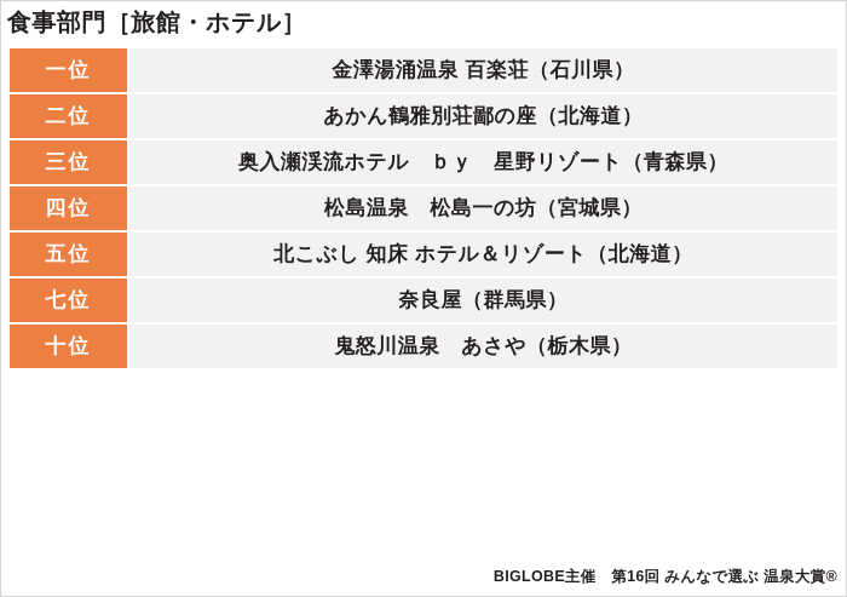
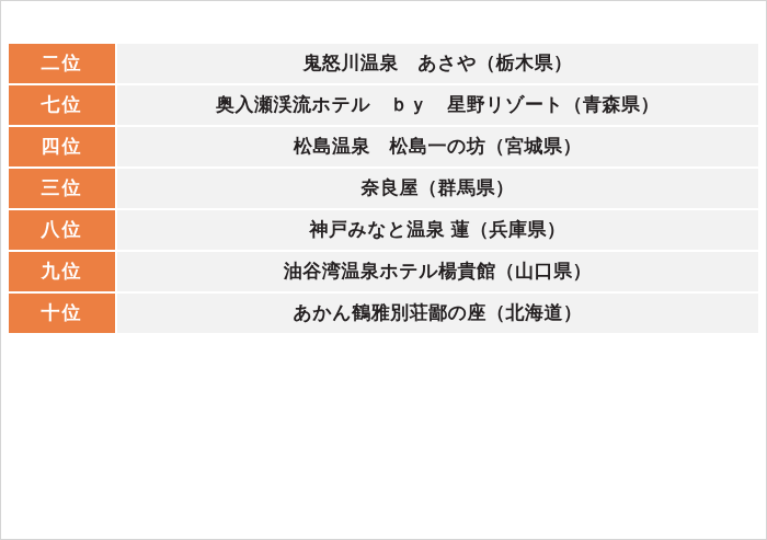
- 食事部門［旅館・ホテル］
- 一位	金澤湯涌温泉 百楽荘（石川県）
- 二位	あかん鶴雅別荘鄙の座（北海道）
+ 二位	鬼怒川温泉 あさや（栃木県）
- 三位	奥入瀬渓流ホテル ｂｙ 星野リゾート（青森県）
+ 七位	奥入瀬渓流ホテル ｂｙ 星野リゾート（青森県）
  四位	松島温泉 松島一の坊（宮城県）
- 五位	北こぶし 知床 ホテル＆リゾート（北海道）
- 七位	奈良屋（群馬県）
+ 三位	奈良屋（群馬県）
+ 八位	神戸みなと温泉 蓮（兵庫県）
+ 九位	油谷湾温泉ホテル楊貴館（山口県）
- 十位	鬼怒川温泉 あさや（栃木県）
+ 十位	あかん鶴雅別荘鄙の座（北海道）
- BIGLOBE主催 第16回 みんなで選ぶ 温泉大賞®
